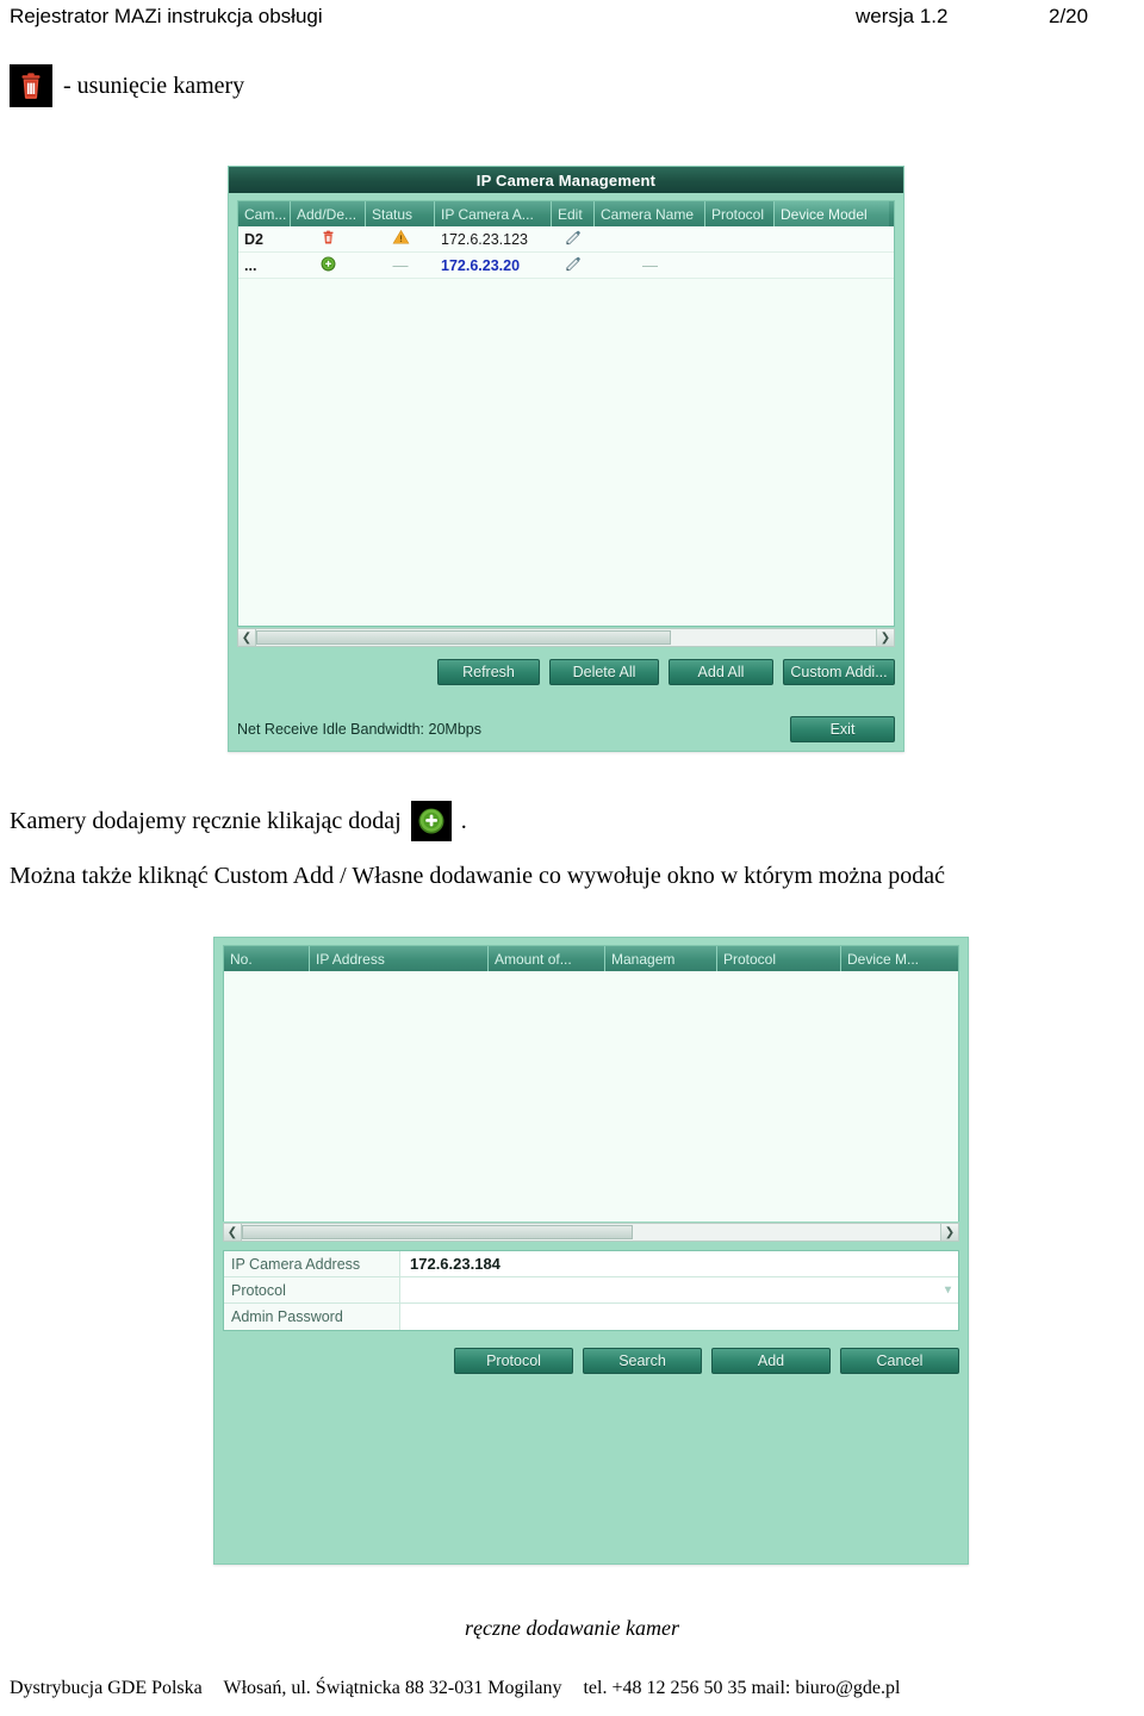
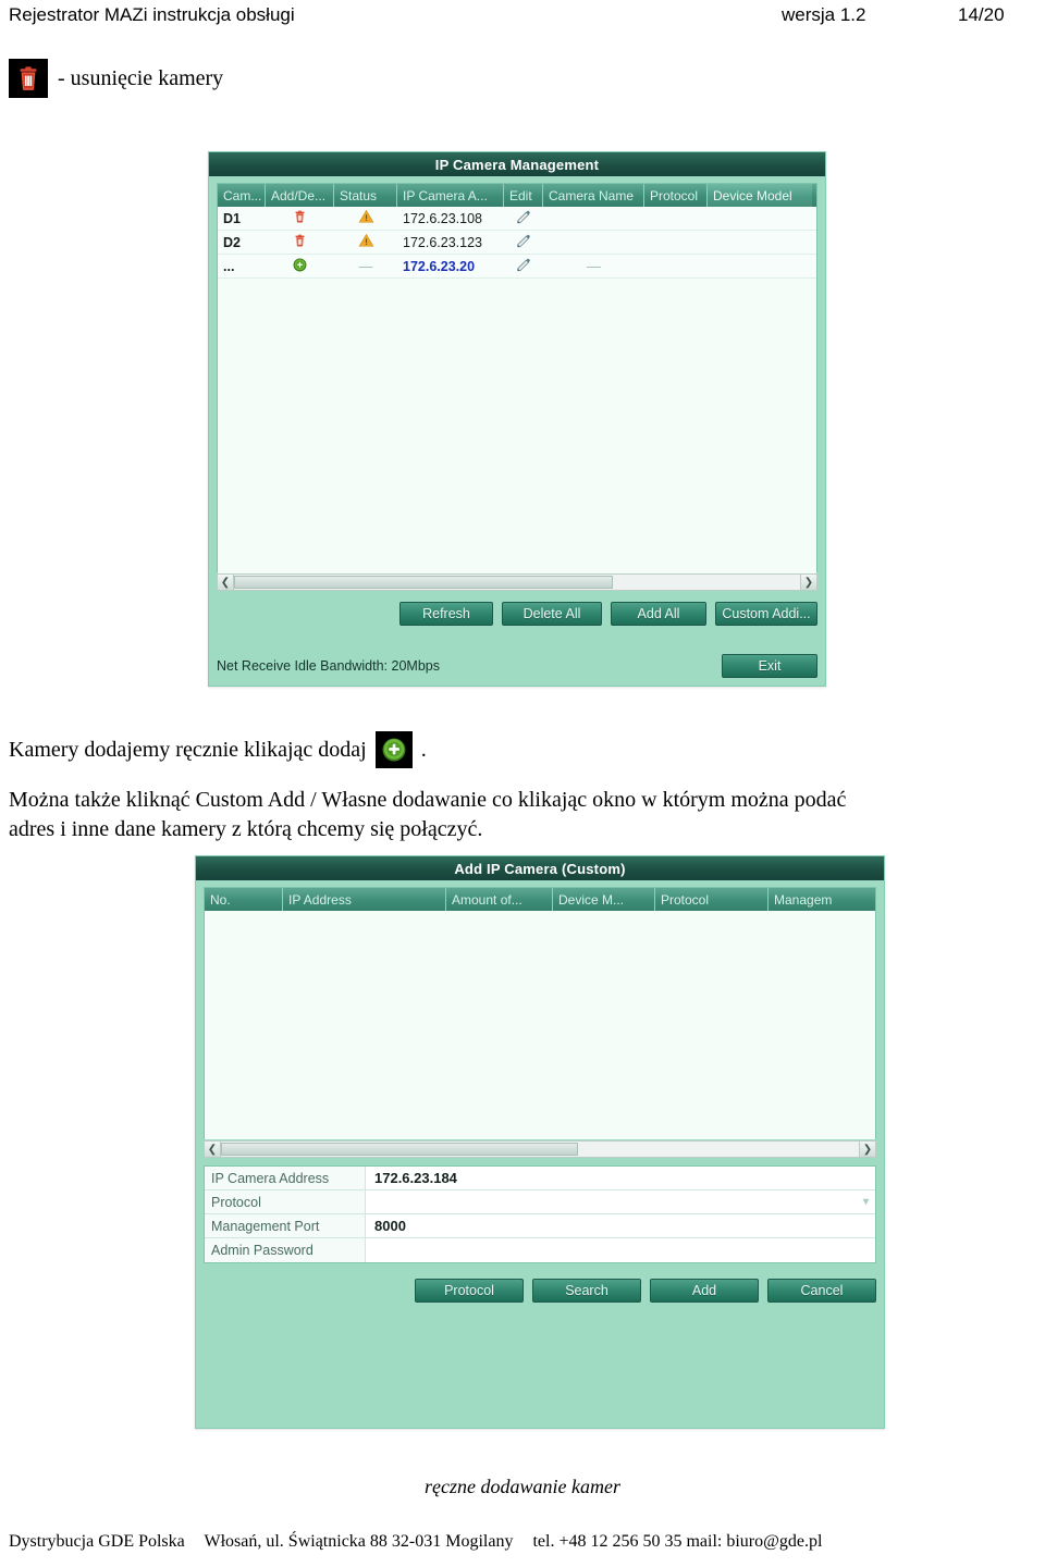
  Rejestrator MAZi instrukcja obsługi
  wersja 1.2
- 2/20
+ 14/20
  - usunięcie kamery
  IP Camera Management
  Cam...
  Add/De...
  Status
  IP Camera A...
  Edit
  Camera Name
  Protocol
  Device Model
+ D1
+ 172.6.23.108
  D2
  172.6.23.123
  ...
  —
  172.6.23.20
  —
  ❮
  ❯
  Refresh
  Delete All
  Add All
  Custom Addi...
  Net Receive Idle Bandwidth: 20Mbps
  Exit
  Kamery dodajemy ręcznie klikając dodaj
  .
- Można także kliknąć Custom Add / Własne dodawanie co wywołuje okno w którym można podać
+ Można także kliknąć Custom Add / Własne dodawanie co klikając okno w którym można podać
+ adres i inne dane kamery z którą chcemy się połączyć.
+ Add IP Camera (Custom)
  No.
  IP Address
  Amount of...
- Managem
+ Device M...
  Protocol
- Device M...
+ Managem
  ❮
  ❯
  IP Camera Address
  172.6.23.184
  Protocol
  ▾
+ Management Port
+ 8000
  Admin Password
  Protocol
  Search
  Add
  Cancel
  ręczne dodawanie kamer
  Dystrybucja GDE Polska Włosań, ul. Świątnicka 88 32-031 Mogilany tel. +48 12 256 50 35 mail: biuro@gde.pl
